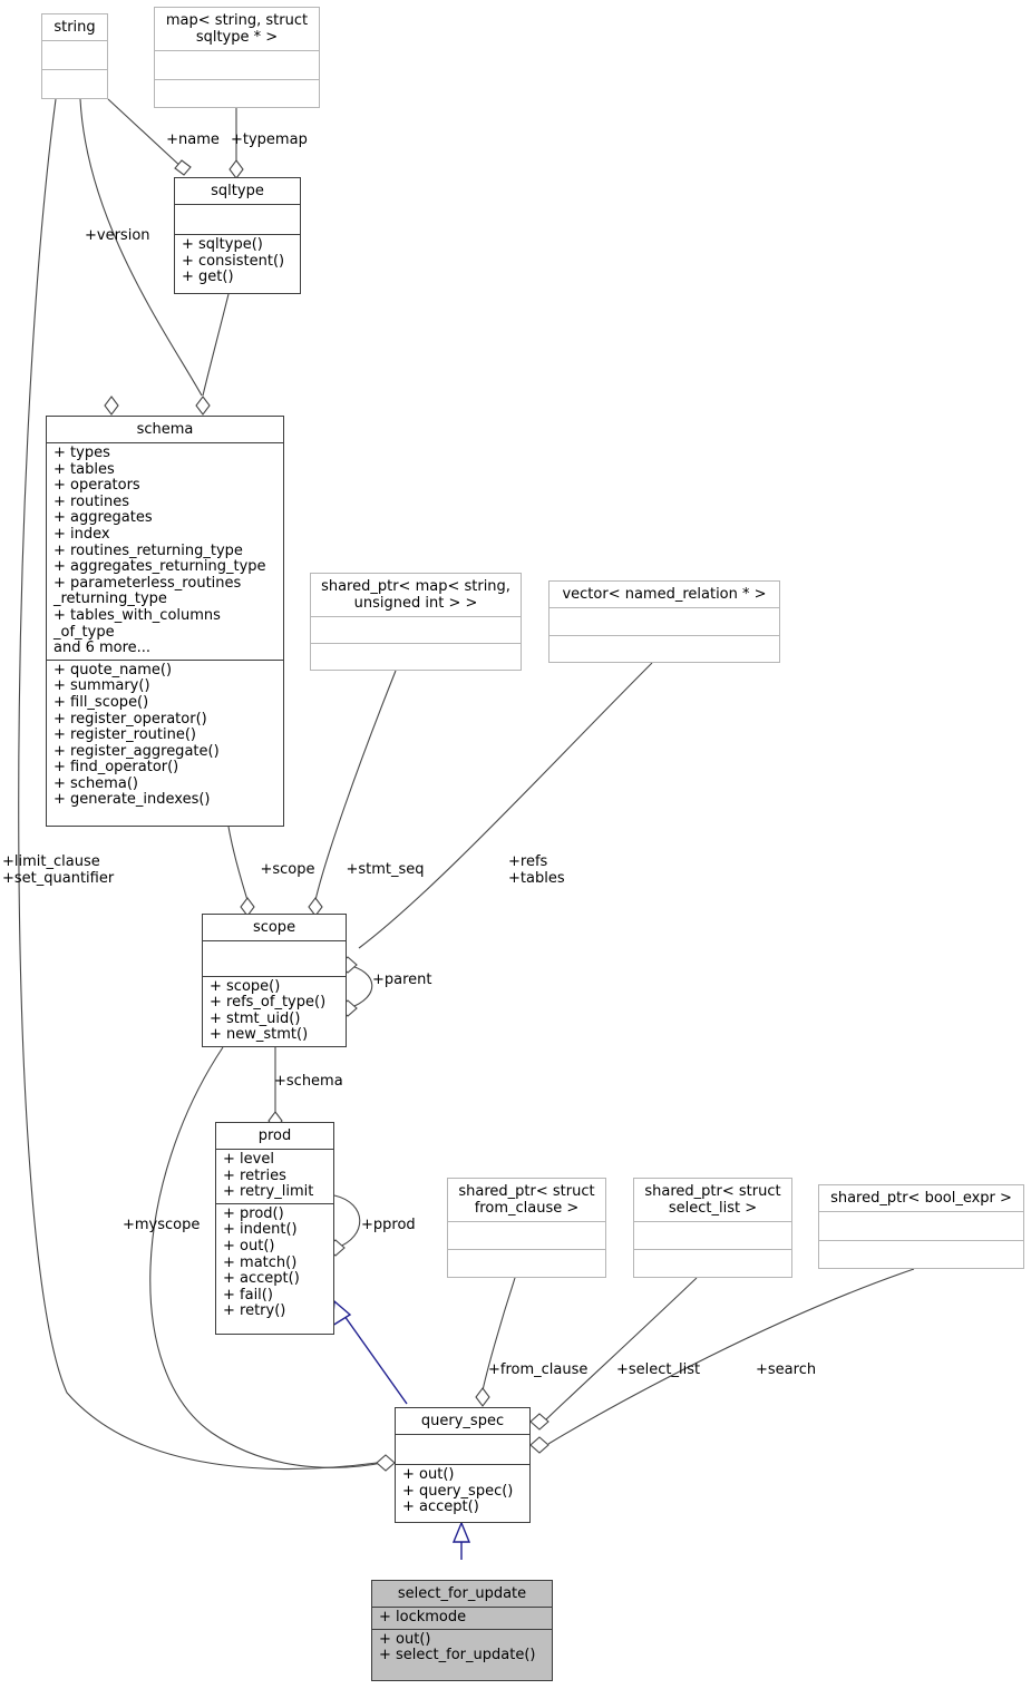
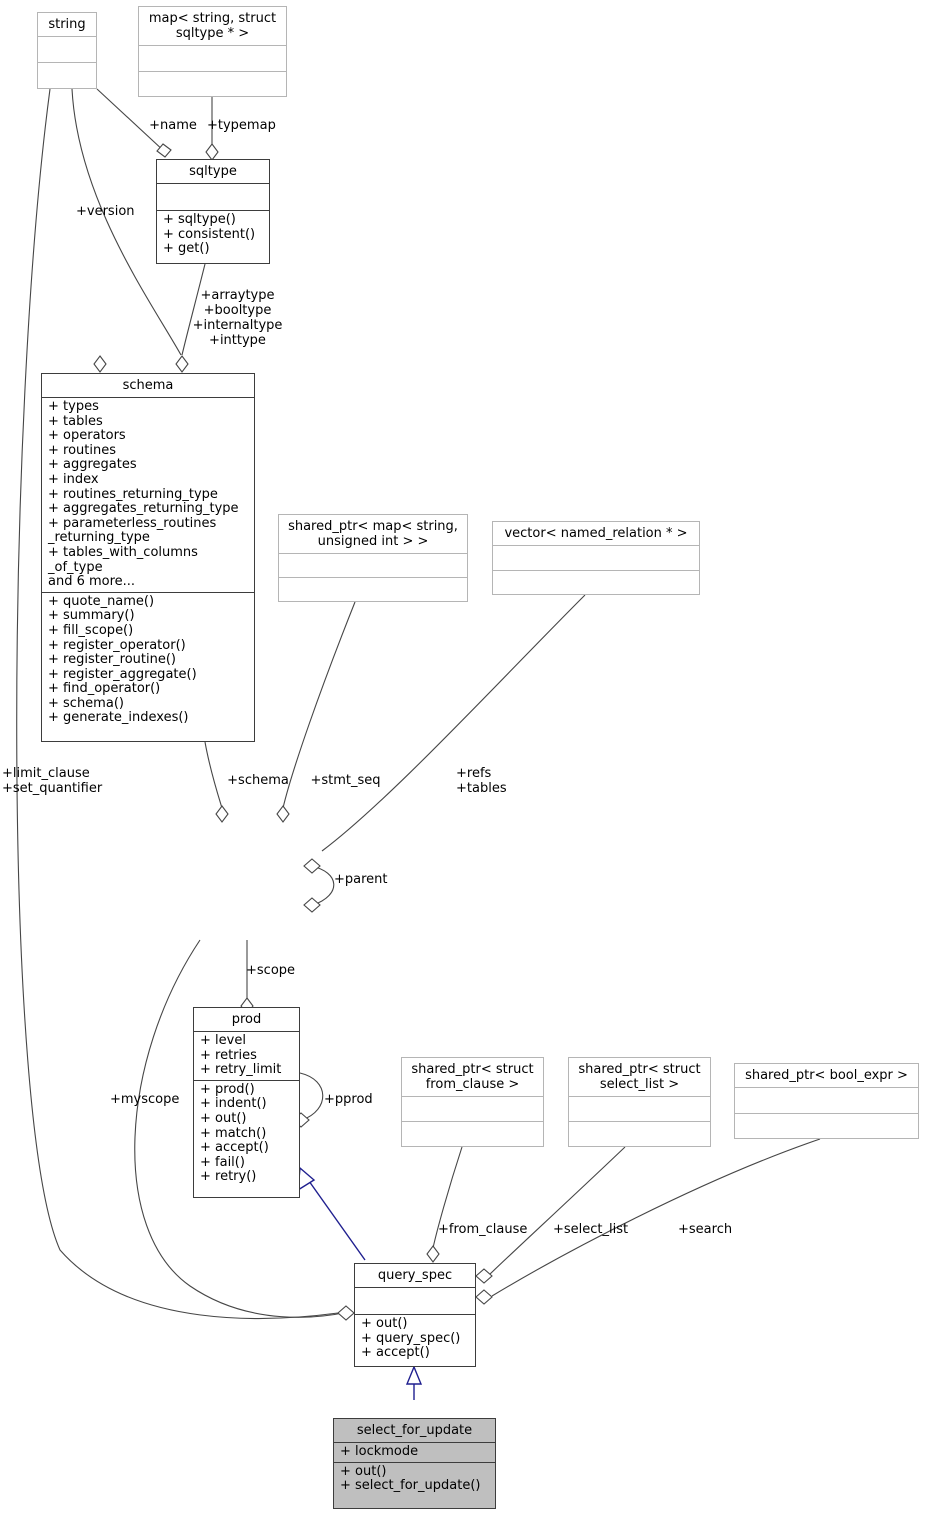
  string
  map< string, struct sqltype * >
  sqltype
  + sqltype()
  + consistent()
  + get()
  schema
  + types
  + tables
  + operators
  + routines
  + aggregates
  + index
  + routines_returning_type
  + aggregates_returning_type
  + parameterless_routines
  _returning_type
  + tables_with_columns
  _of_type
  and 6 more...
  + quote_name()
  + summary()
  + fill_scope()
  + register_operator()
  + register_routine()
  + register_aggregate()
  + find_operator()
  + schema()
  + generate_indexes()
  shared_ptr< map< string, unsigned int > >
  vector< named_relation * >
- scope
- + scope()
- + refs_of_type()
- + stmt_uid()
- + new_stmt()
  prod
  + level
  + retries
  + retry_limit
  + prod()
  + indent()
  + out()
  + match()
  + accept()
  + fail()
  + retry()
  shared_ptr< struct from_clause >
  shared_ptr< struct select_list >
  shared_ptr< bool_expr >
  query_spec
  + out()
  + query_spec()
  + accept()
  select_for_update
  + lockmode
  + out()
  + select_for_update()
  +name
  +typemap
  +version
+ +arraytype
+ +booltype
+ +internaltype
+ +inttype
  +limit_clause
  +set_quantifier
- +scope
+ +schema
  +stmt_seq
  +refs
  +tables
  +parent
- +schema
+ +scope
  +myscope
  +pprod
  +from_clause
  +select_list
  +search
